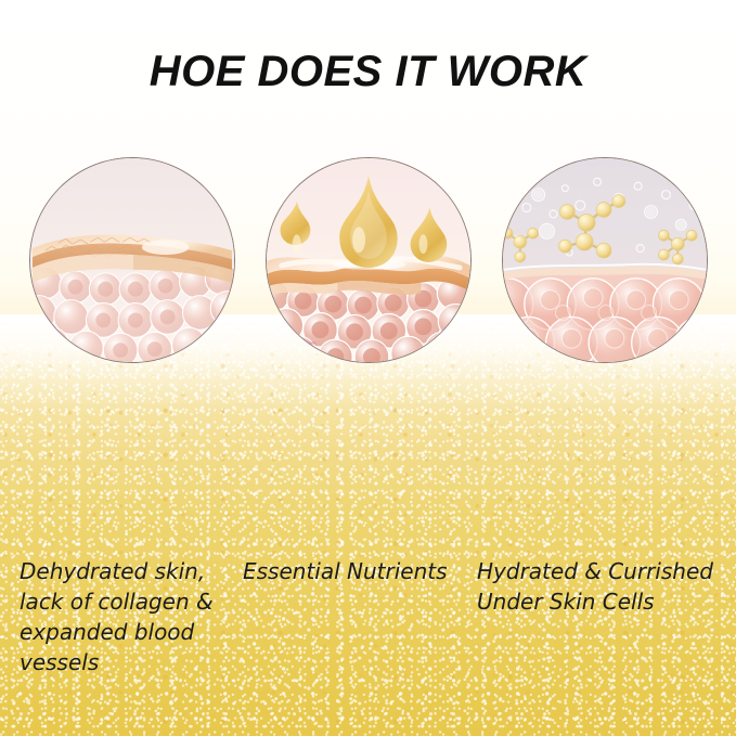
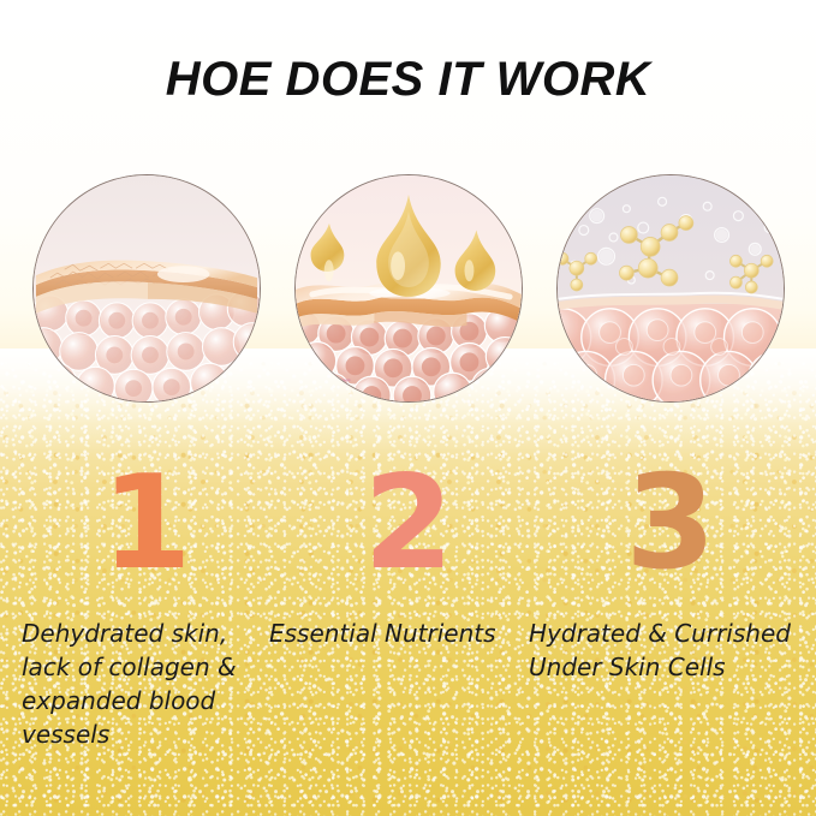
  HOE DOES IT WORK
+ 1
+ 2
+ 3
  Dehydrated skin,
  lack of collagen &
  expanded blood
  vessels
  Essential Nutrients
  Hydrated & Currished
  Under Skin Cells
